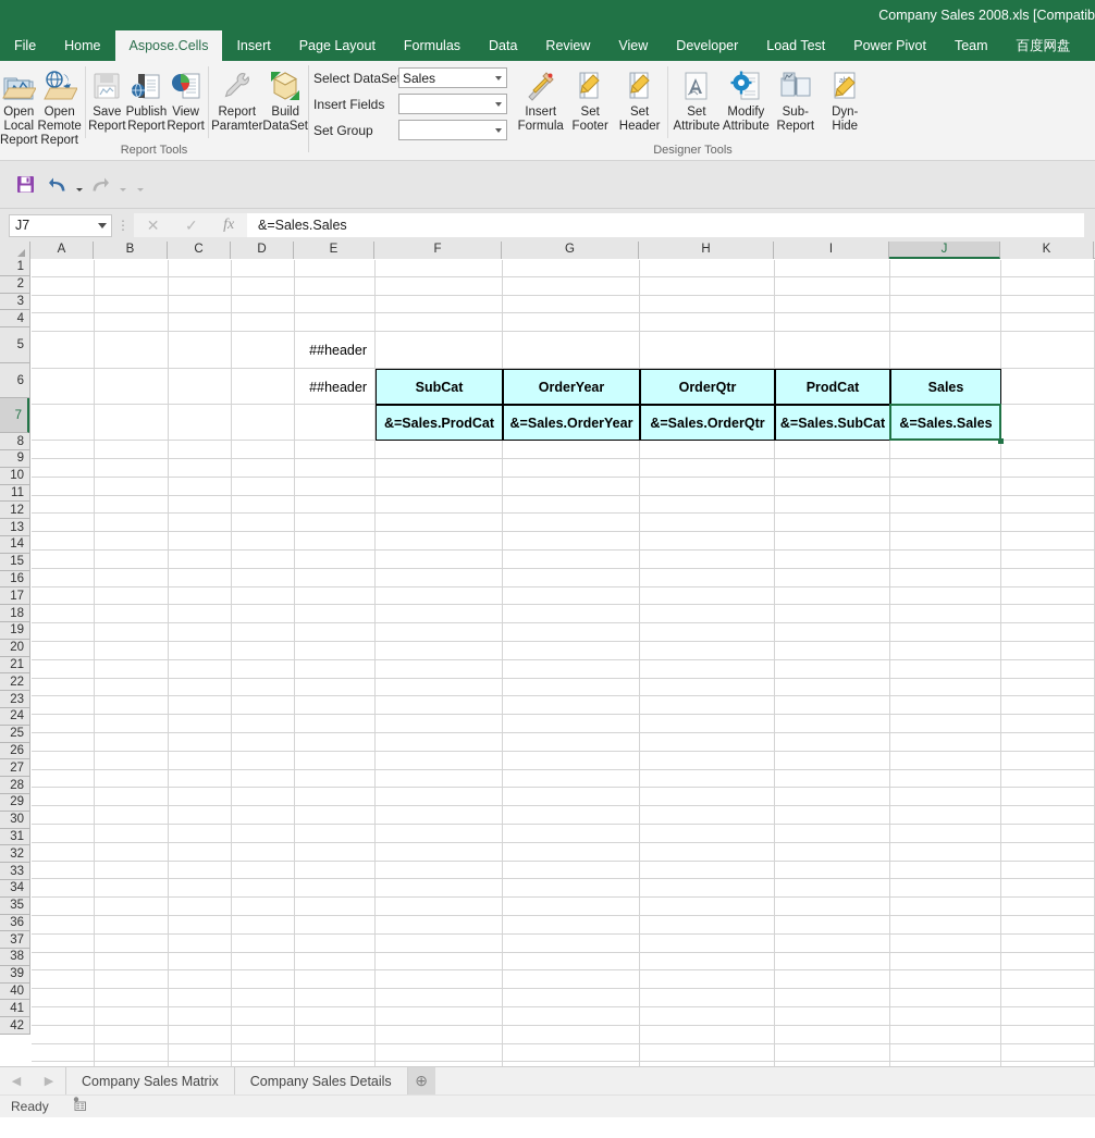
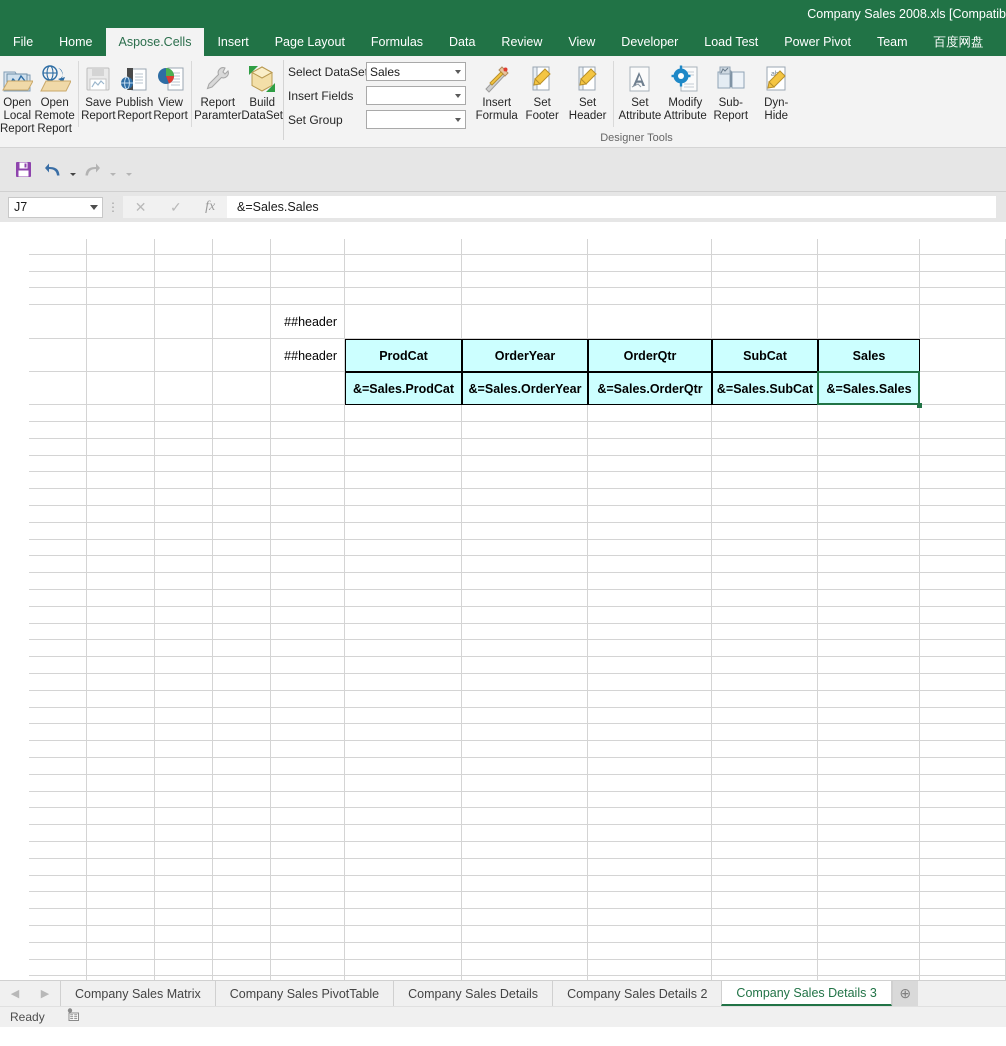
  Company Sales 2008.xls [Compatib
  File
  Home
  Aspose.Cells
  Insert
  Page Layout
  Formulas
  Data
  Review
  View
  Developer
  Load Test
  Power Pivot
  Team
  百度网盘
  Open Local
  Report
  Open Remote
  Report
  Save
  Report
  Publish
  Report
  View
  Report
  Report
  Paramter
  Build
  DataSet
- Report Tools
  Select DataSe
  Sales
  Insert Fields
  Set Group
  Insert
  Formula
  Set
  Footer
  Set
  Header
  Set
  Attribute
  Modify
  Attribute
  Sub-
  Report
  Dyn-
  Hide
  Designer Tools
  J7
  ⋮
  ✕
  ✓
  fx
  &=Sales.Sales
- A
- B
- C
- D
- E
- F
- G
- H
- I
- J
- K
- 1
- 2
- 3
- 4
- 5
- 6
- 7
- 8
- 9
- 10
- 11
- 12
- 13
- 14
- 15
- 16
- 17
- 18
- 19
- 20
- 21
- 22
- 23
- 24
- 25
- 26
- 27
- 28
- 29
- 30
- 31
- 32
- 33
- 34
- 35
- 36
- 37
- 38
- 39
- 40
- 41
- 42
  ##header
  ##header
- SubCat
+ ProdCat
  OrderYear
  OrderQtr
- ProdCat
+ SubCat
  Sales
  &=Sales.ProdCat
  &=Sales.OrderYear
  &=Sales.OrderQtr
  &=Sales.SubCat
  &=Sales.Sales
  ◀
  ▶
  Company Sales Matrix
+ Company Sales PivotTable
  Company Sales Details
+ Company Sales Details 2
+ Company Sales Details 3
  ⊕
  Ready
